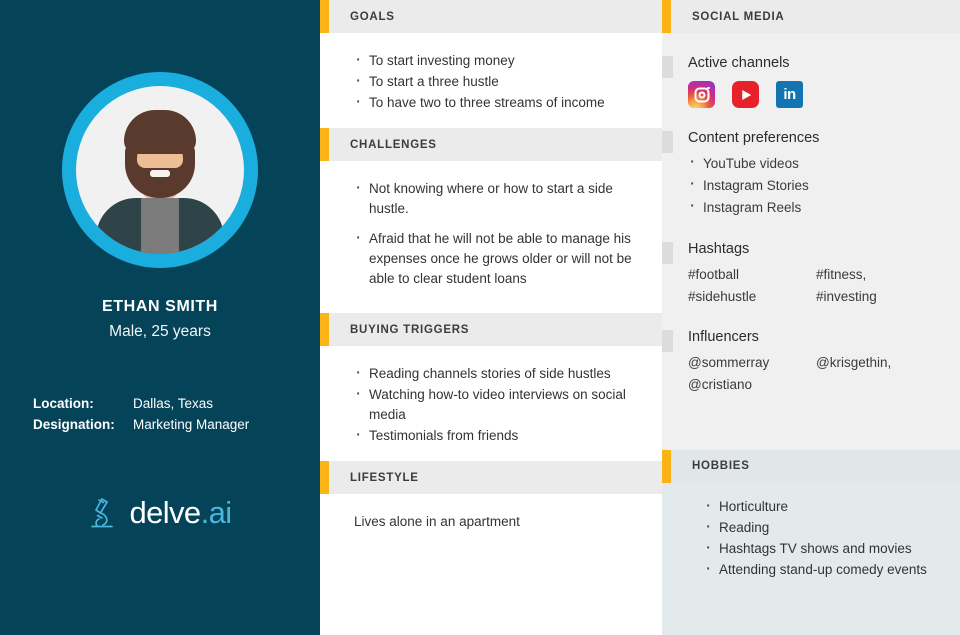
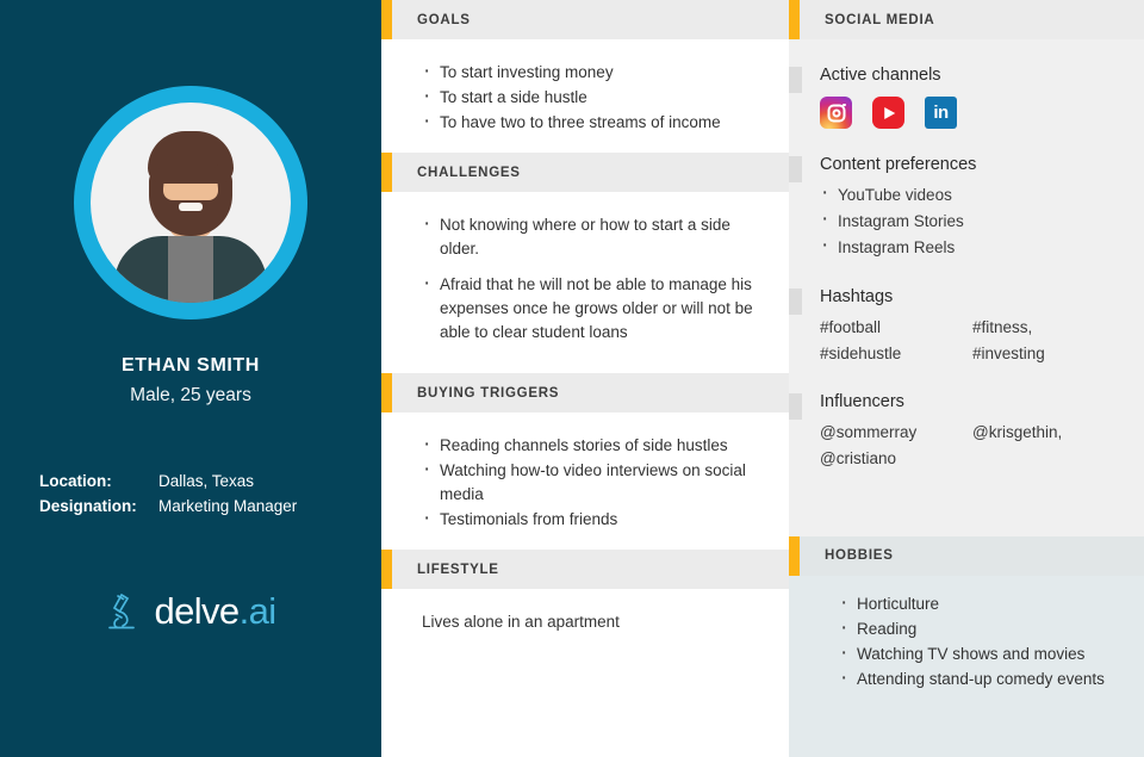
  ETHAN SMITH
  Male, 25 years
  Location:
  Dallas, Texas
  Designation:
  Marketing Manager
  delve.ai
  GOALS
  To start investing money
- To start a three hustle
+ To start a side hustle
  To have two to three streams of income
  CHALLENGES
- Not knowing where or how to start a side hustle.
+ Not knowing where or how to start a side older.
  Afraid that he will not be able to manage his expenses once he grows older or will not be able to clear student loans
  BUYING TRIGGERS
  Reading channels stories of side hustles
  Watching how-to video interviews on social media
  Testimonials from friends
  LIFESTYLE
  Lives alone in an apartment
  SOCIAL MEDIA
  Active channels
  in
  Content preferences
  YouTube videos
  Instagram Stories
  Instagram Reels
  Hashtags
  #football
  #sidehustle
  #fitness,
  #investing
  Influencers
  @sommerray
  @cristiano
  @krisgethin,
  HOBBIES
  Horticulture
  Reading
- Hashtags TV shows and movies
+ Watching TV shows and movies
  Attending stand-up comedy events
